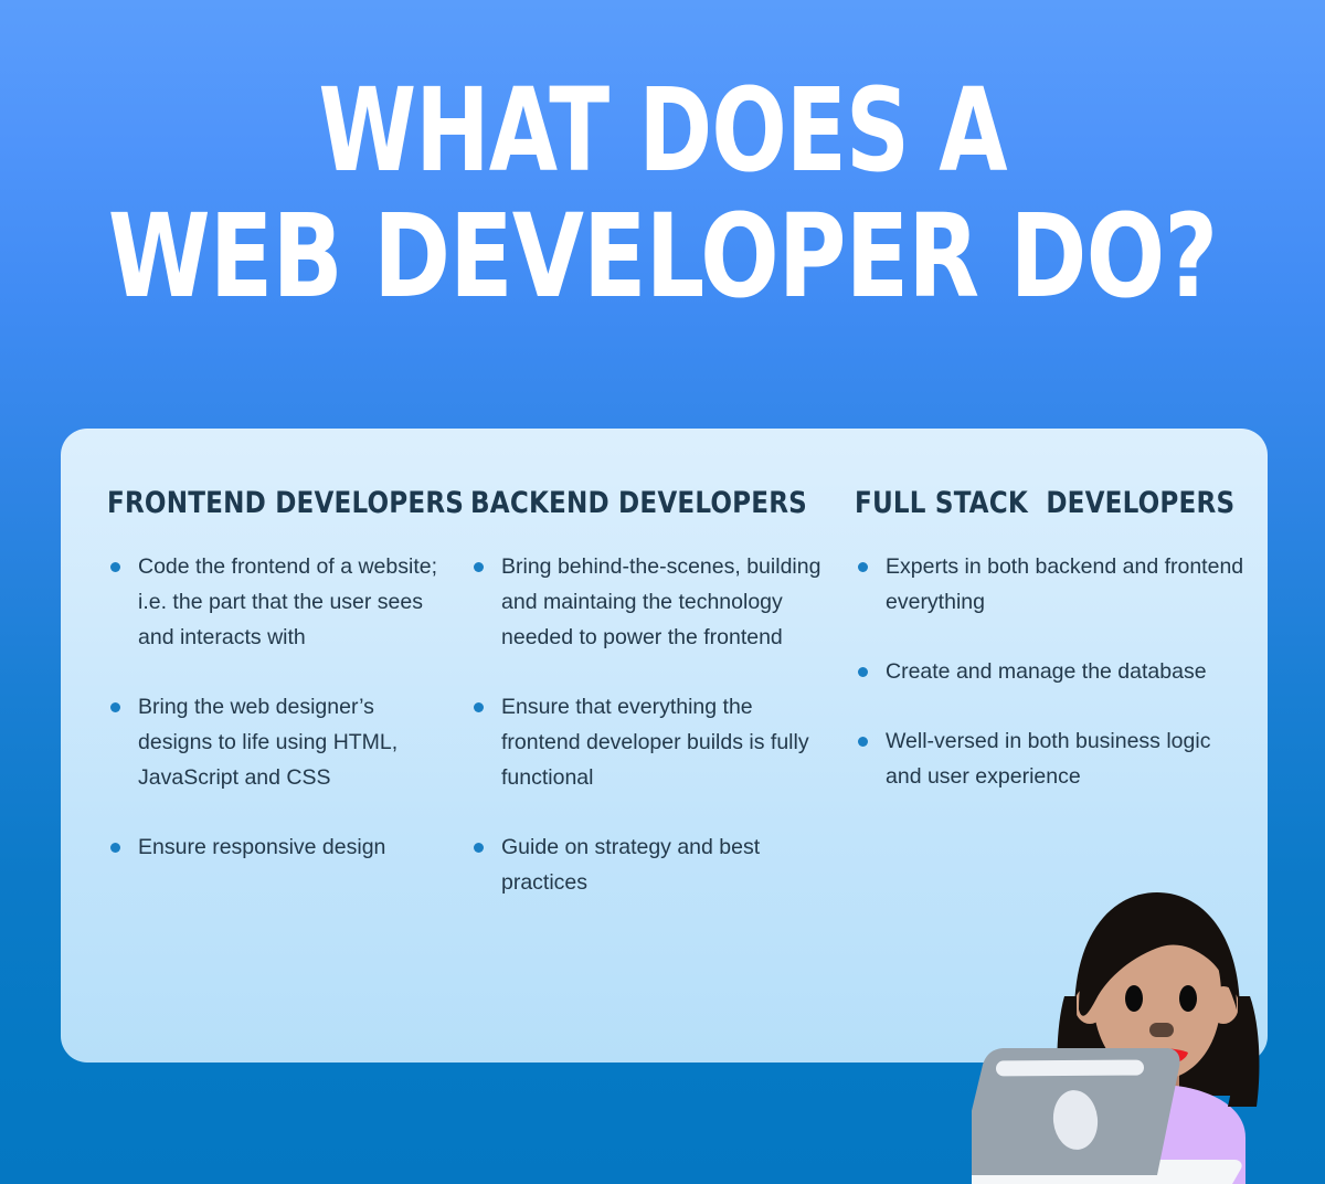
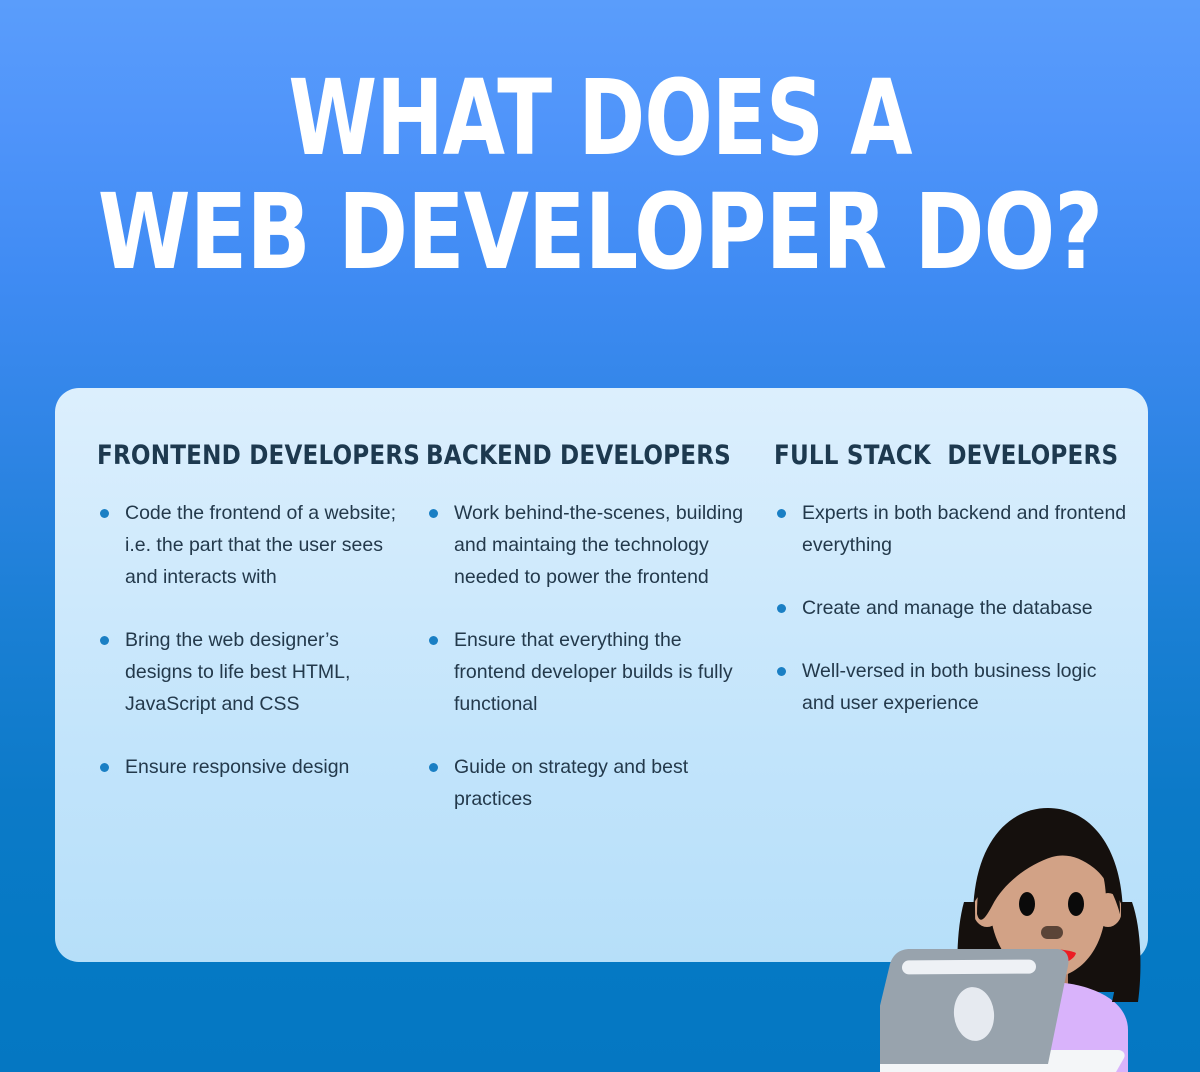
  WHAT DOES A
  WEB DEVELOPER DO?
  FRONTEND DEVELOPERS
  Code the frontend of a website; i.e. the part that the user sees and interacts with
- Bring the web designer’s designs to life using HTML, JavaScript and CSS
+ Bring the web designer’s designs to life best HTML, JavaScript and CSS
  Ensure responsive design
  BACKEND DEVELOPERS
- Bring behind-the-scenes, building and maintaing the technology needed to power the frontend
+ Work behind-the-scenes, building and maintaing the technology needed to power the frontend
  Ensure that everything the frontend developer builds is fully functional
  Guide on strategy and best practices
  FULL STACK DEVELOPERS
  Experts in both backend and frontend everything
  Create and manage the database
  Well-versed in both business logic and user experience
